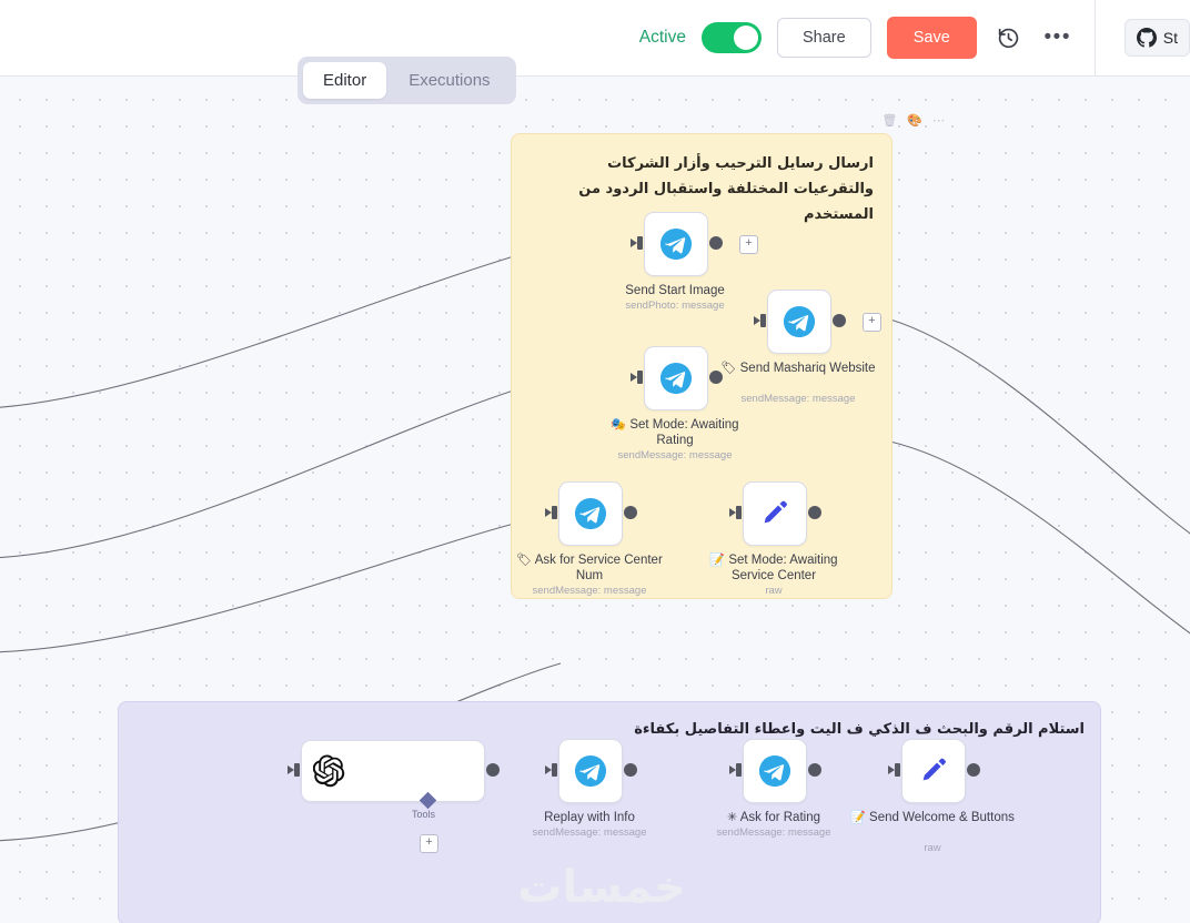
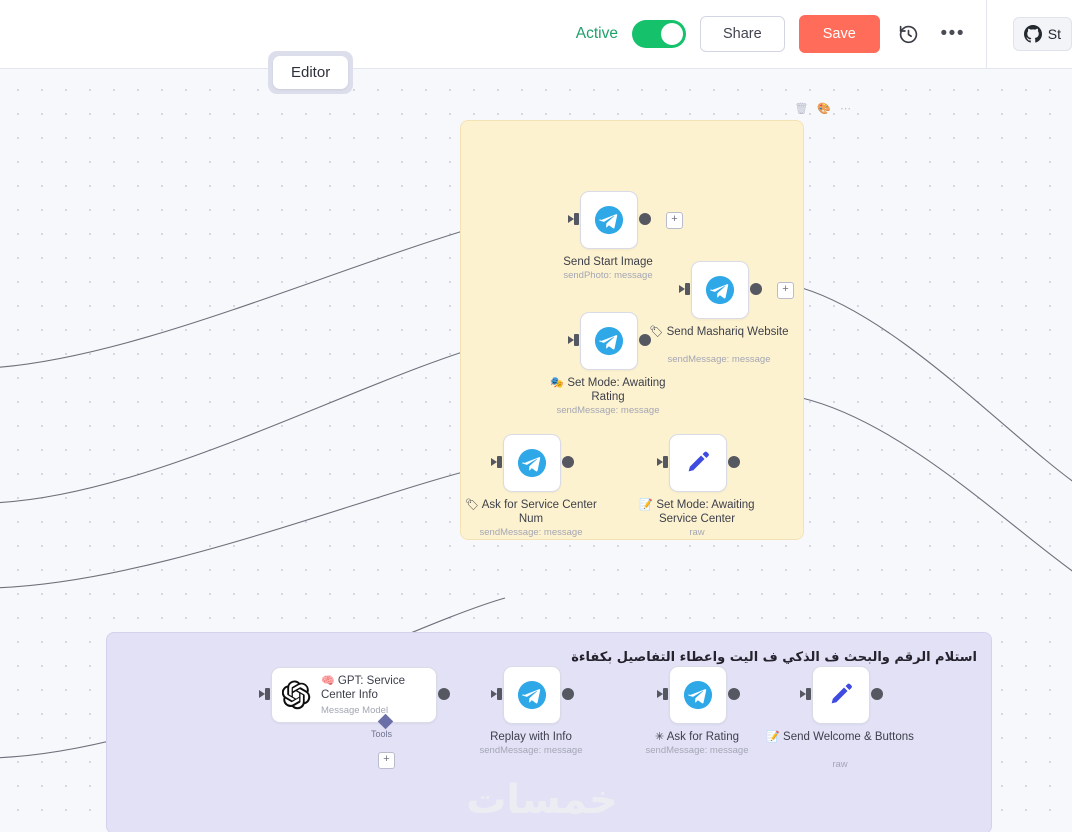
  Active
  Share
  Save
  •••
  St
  Editor
- Executions
  🗑
  🎨
  ⋯
- ارسال رسايل الترحيب وأزار الشركات والتقرعيات المختلفة واستقبال الردود من المستخدم
  استلام الرقم والبحث ف الذكي ف اليت واعطاء التفاصيل بكفاءة
  +
  Send Start Image
  sendPhoto: message
  +
  🏷 Send Mashariq Website
  sendMessage: message
  🎭 Set Mode: Awaiting Rating
  sendMessage: message
  🏷 Ask for Service Center Num
  sendMessage: message
  📝 Set Mode: Awaiting Service Center
  raw
+ 🧠 GPT: Service Center Info
+ Message Model
  Tools
  +
  Replay with Info
  sendMessage: message
  ✳ Ask for Rating
  sendMessage: message
  📝 Send Welcome & Buttons
  raw
